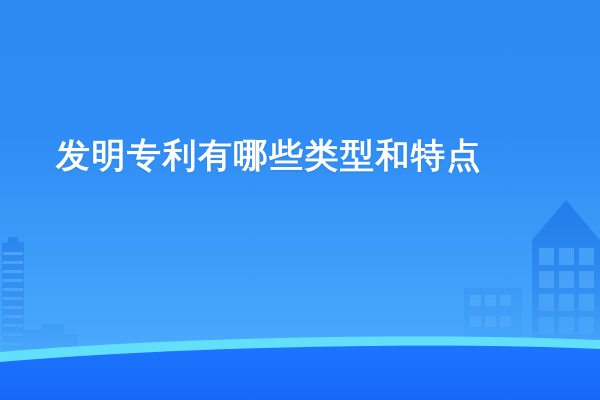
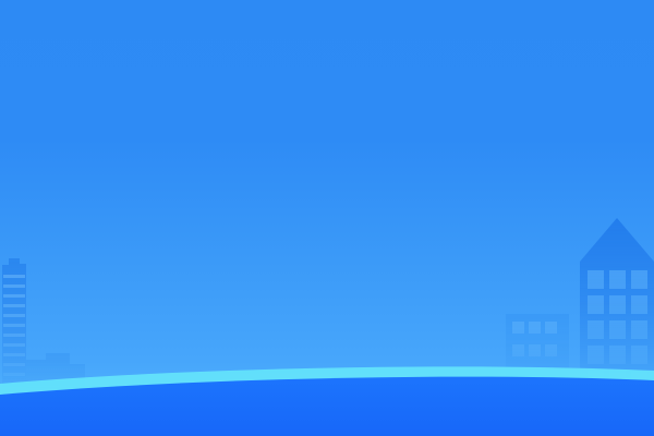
- 发明专利有哪些类型和特点
